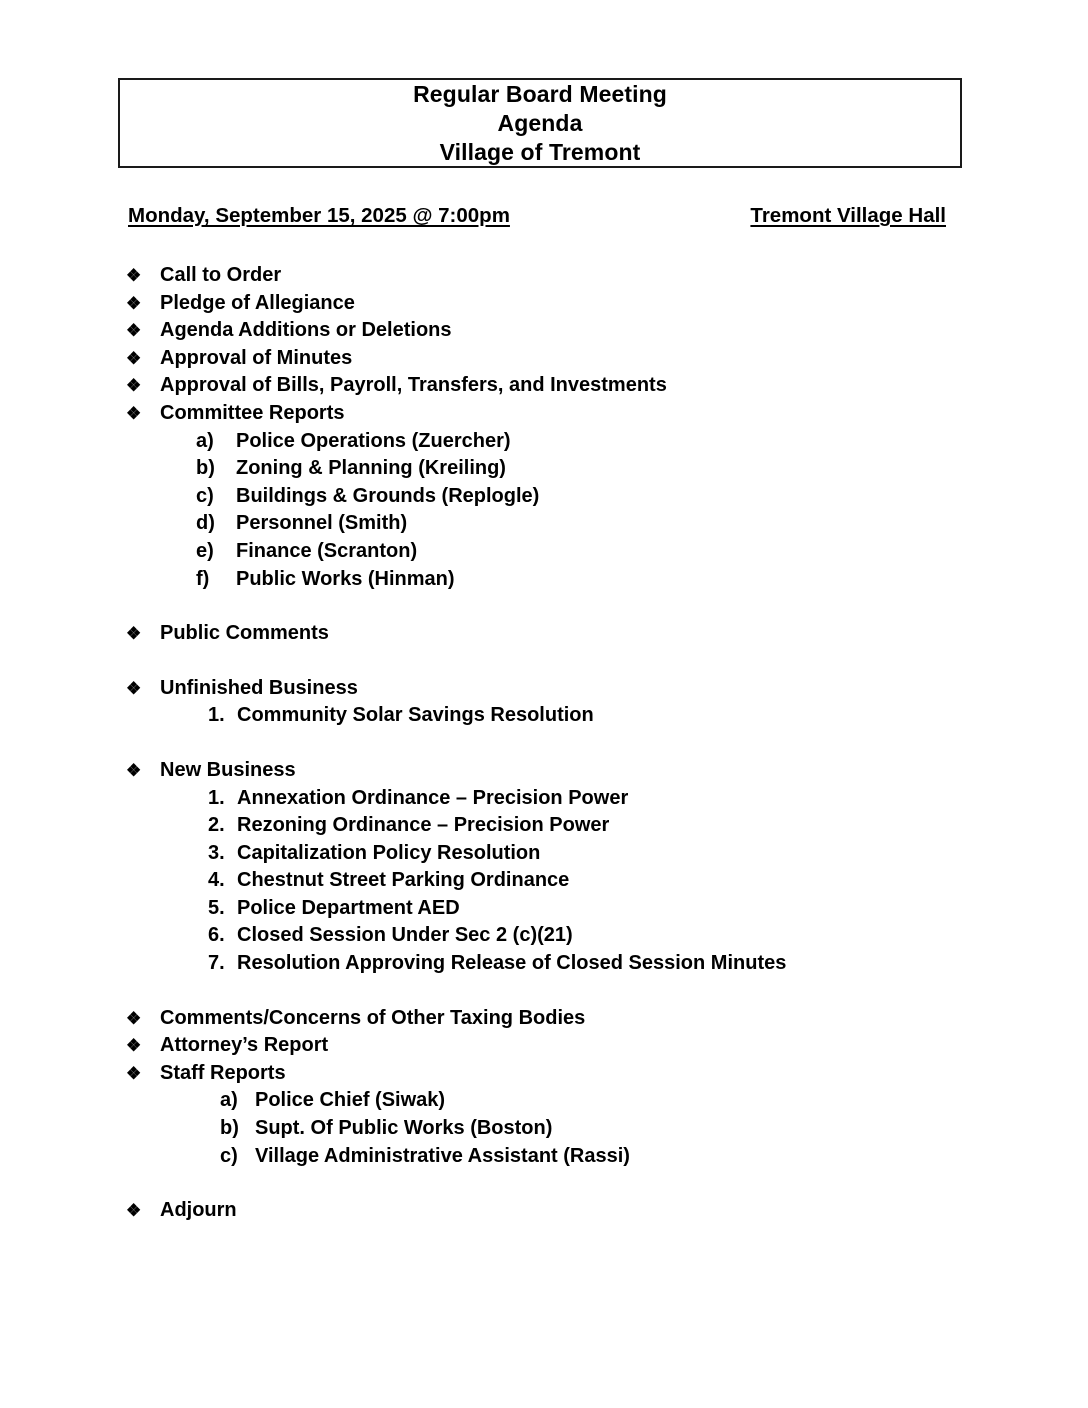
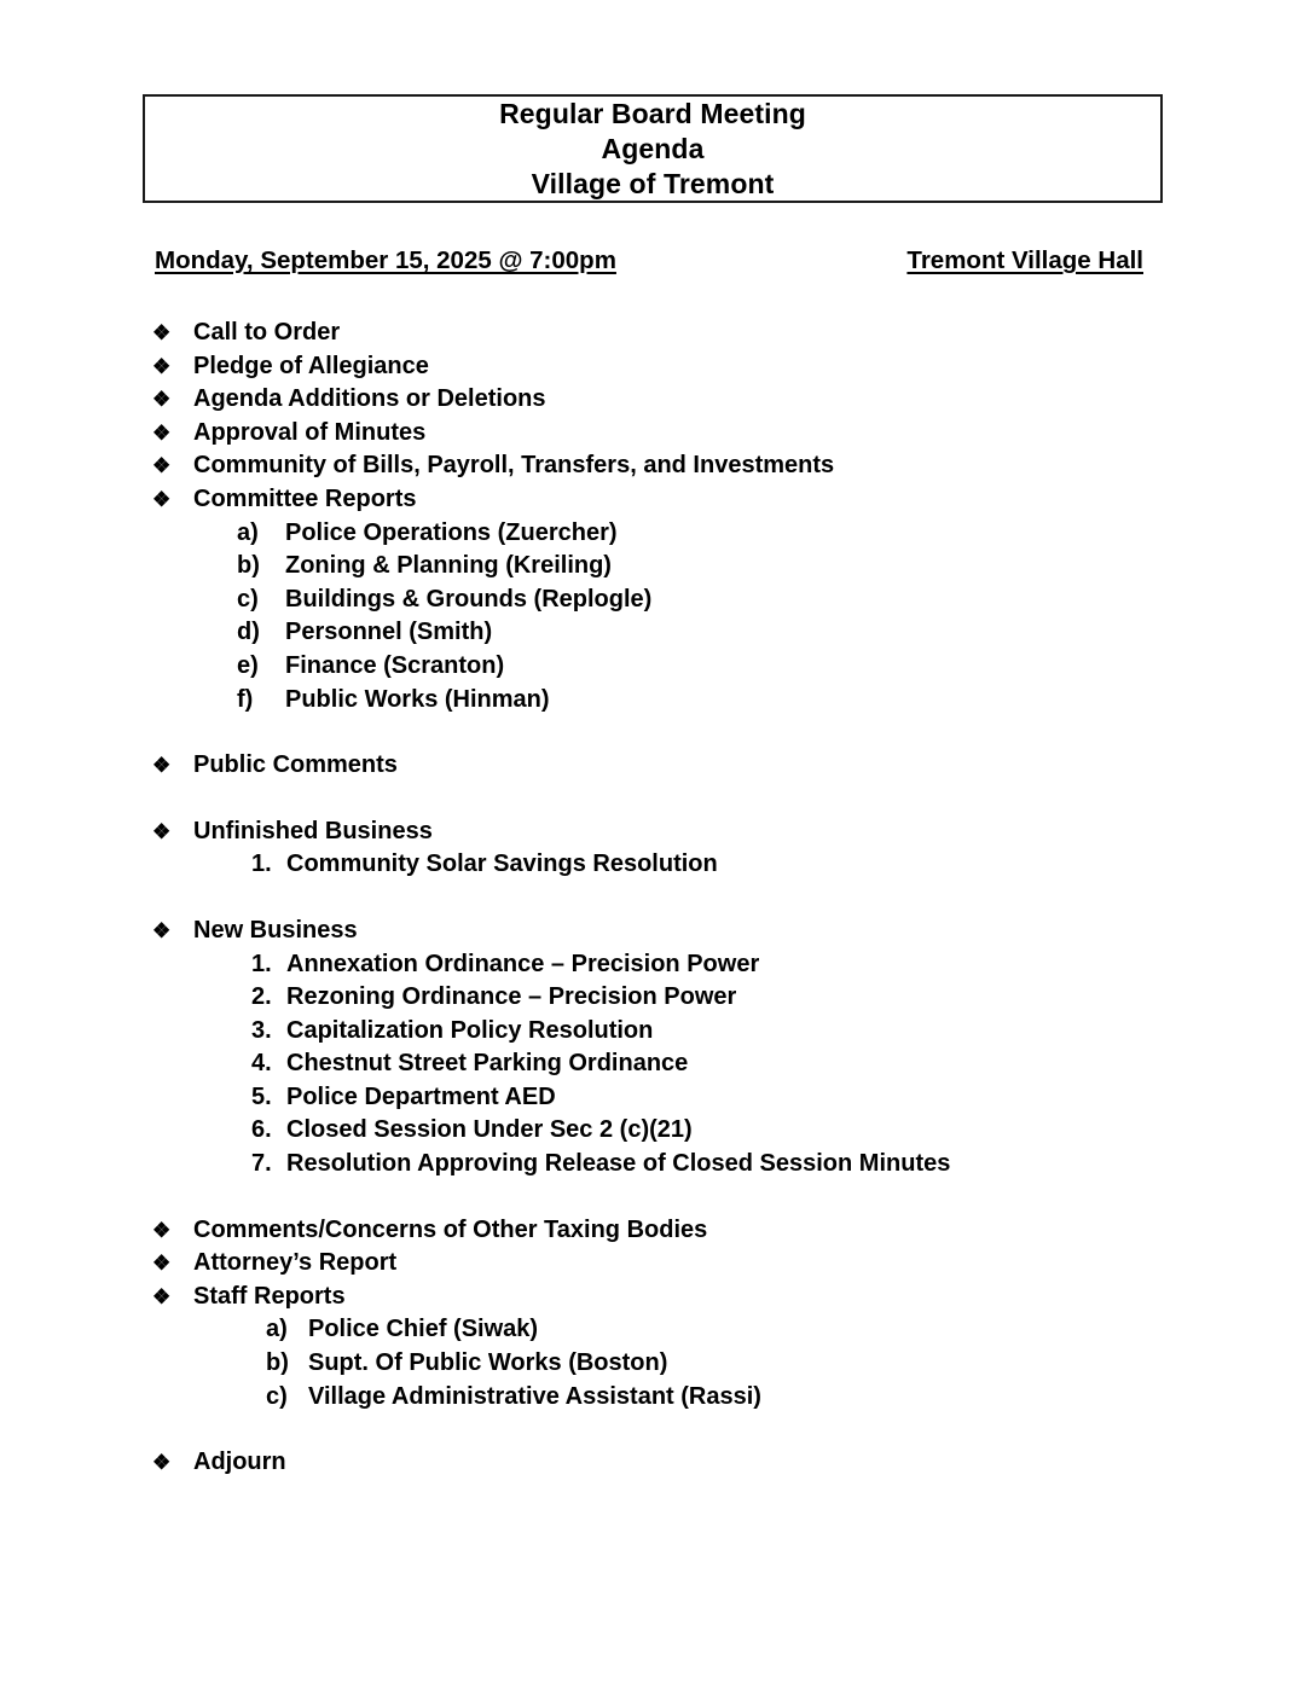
  Regular Board Meeting
  Agenda
  Village of Tremont
  Monday, September 15, 2025 @ 7:00pm
  Tremont Village Hall
  ❖
  Call to Order
  ❖
  Pledge of Allegiance
  ❖
  Agenda Additions or Deletions
  ❖
  Approval of Minutes
  ❖
- Approval of Bills, Payroll, Transfers, and Investments
+ Community of Bills, Payroll, Transfers, and Investments
  ❖
  Committee Reports
  a)
  Police Operations (Zuercher)
  b)
  Zoning & Planning (Kreiling)
  c)
  Buildings & Grounds (Replogle)
  d)
  Personnel (Smith)
  e)
  Finance (Scranton)
  f)
  Public Works (Hinman)
  ❖
  Public Comments
  ❖
  Unfinished Business
  1.
  Community Solar Savings Resolution
  ❖
  New Business
  1.
  Annexation Ordinance – Precision Power
  2.
  Rezoning Ordinance – Precision Power
  3.
  Capitalization Policy Resolution
  4.
  Chestnut Street Parking Ordinance
  5.
  Police Department AED
  6.
  Closed Session Under Sec 2 (c)(21)
  7.
  Resolution Approving Release of Closed Session Minutes
  ❖
  Comments/Concerns of Other Taxing Bodies
  ❖
  Attorney’s Report
  ❖
  Staff Reports
  a)
  Police Chief (Siwak)
  b)
  Supt. Of Public Works (Boston)
  c)
  Village Administrative Assistant (Rassi)
  ❖
  Adjourn
